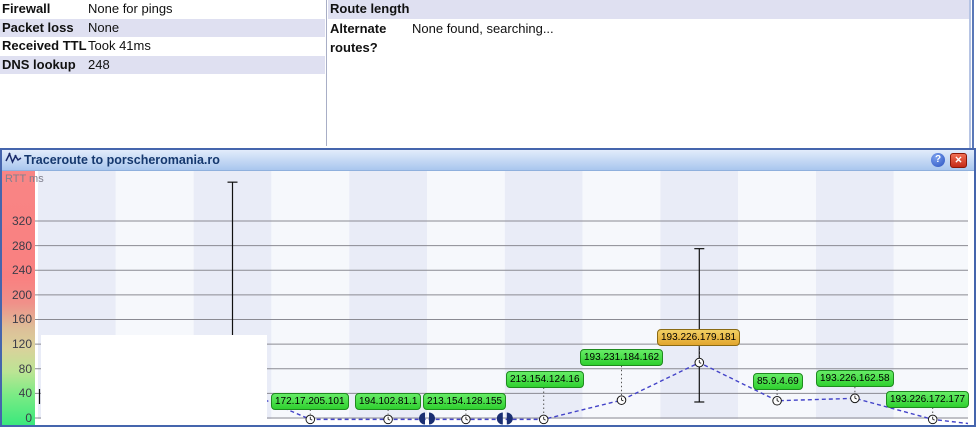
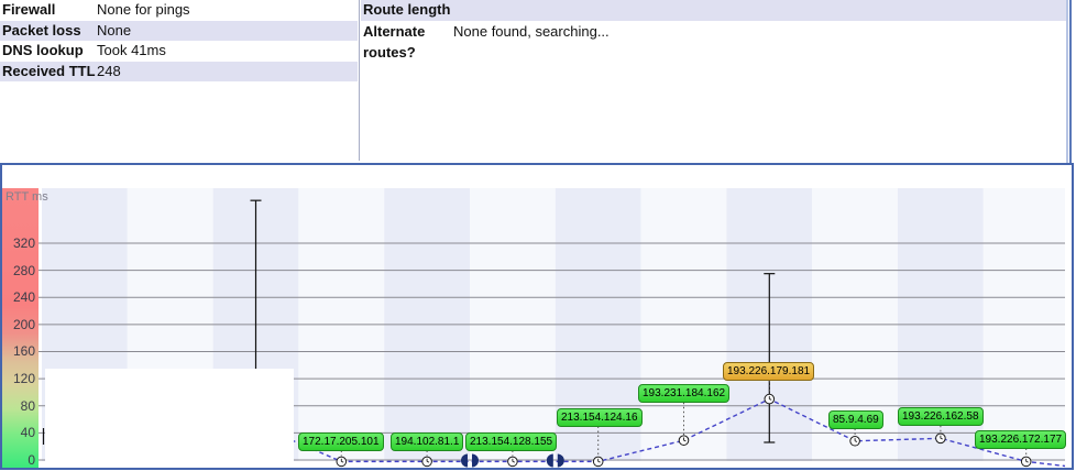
  Firewall
  None for pings
  Packet loss
  None
- Received TTL
+ DNS lookup
  Took 41ms
- DNS lookup
+ Received TTL
  248
  Route length
  Alternate routes?
  None found, searching...
- Traceroute to porscheromania.ro
- ?
- ✕
  RTT ms
  0
  40
  80
  120
  160
  200
  240
  280
  320
  172.17.205.101
  194.102.81.1
  213.154.128.155
  213.154.124.16
  193.231.184.162
  193.226.179.181
  85.9.4.69
  193.226.162.58
  193.226.172.177
